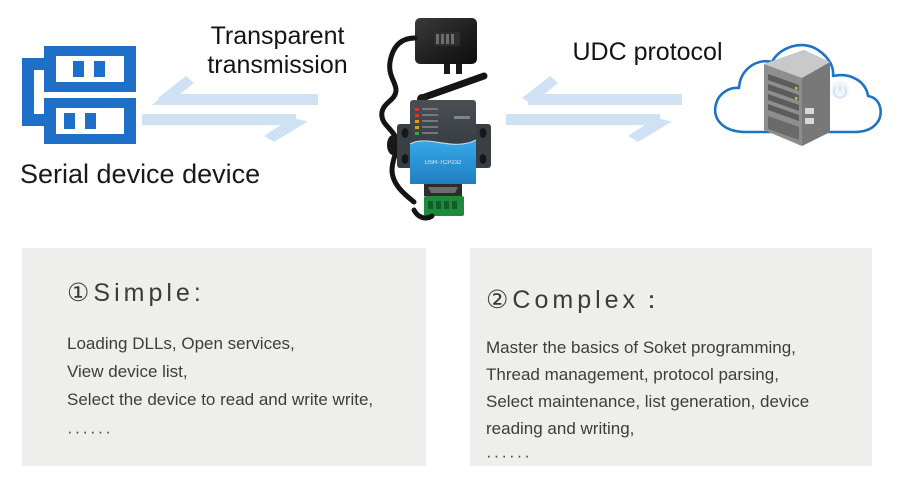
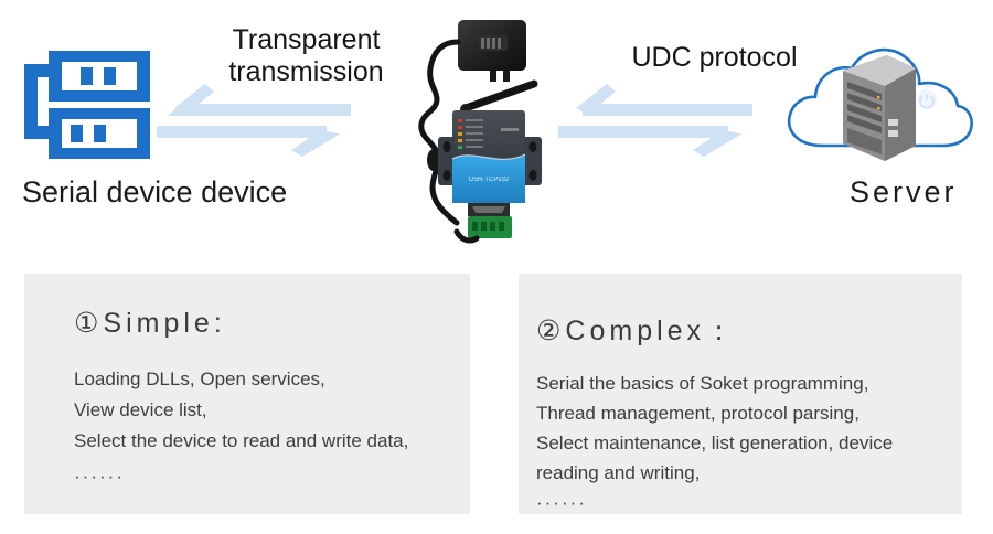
  Serial device device
  Transparent
  transmission
  UDC protocol
+ Server
  ①Simple:
  Loading DLLs, Open services,
  View device list,
- Select the device to read and write write,
+ Select the device to read and write data,
  ······
  ②Complex：
- Master the basics of Soket programming,
+ Serial the basics of Soket programming,
  Thread management, protocol parsing,
  Select maintenance, list generation, device reading and writing,
  ······
